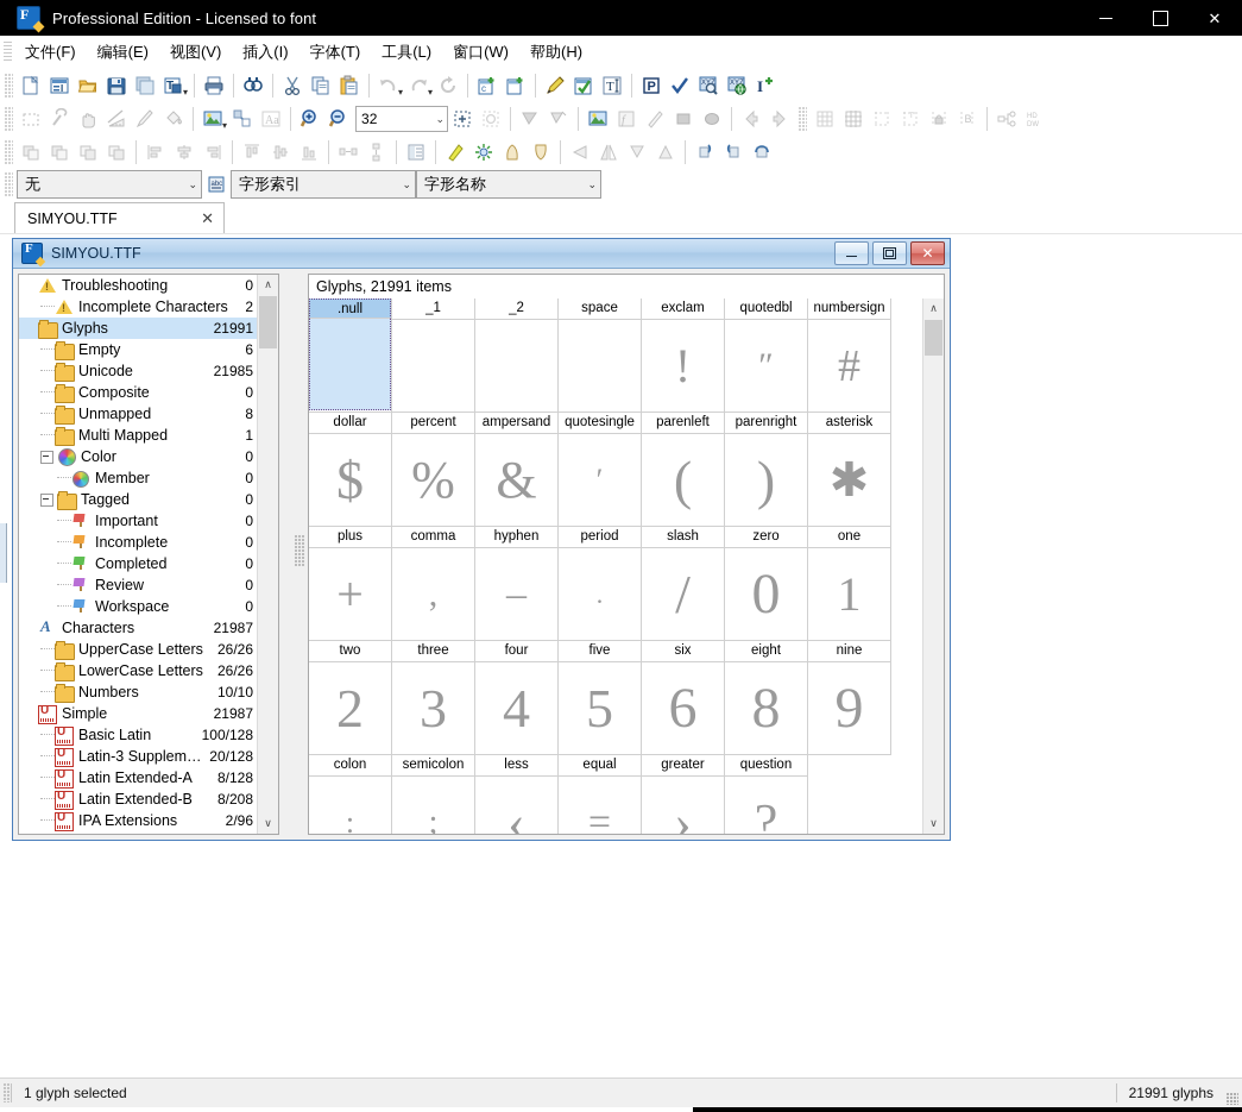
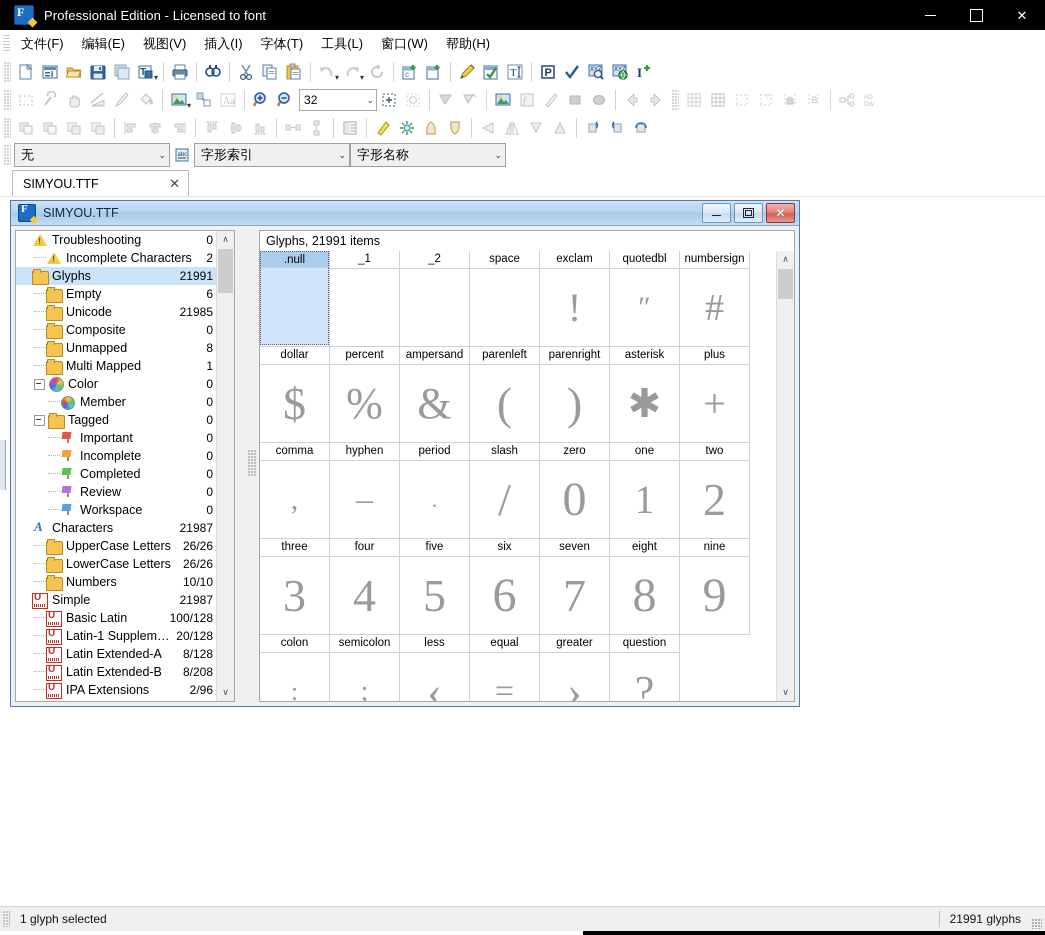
  Professional Edition - Licensed to font
  ✕
  文件(F)
  编辑(E)
  视图(V)
  插入(I)
  字体(T)
  工具(L)
  窗口(W)
  帮助(H)
  I
  T
  ▾
  ▾
  ▾
  c
  T
  P
  I
  ▾
  Aa
  32
  ⌄
  f
  B
  无
  ⌄
  字形索引
  ⌄
  字形名称
  ⌄
  SIMYOU.TTF
  ✕
  SIMYOU.TTF
  ✕
  Troubleshooting
  0
  Incomplete Characters
  2
  Glyphs
  21991
  Empty
  6
  Unicode
  21985
  Composite
  0
  Unmapped
  8
  Multi Mapped
  1
  Color
  0
  Member
  0
  Tagged
  0
  Important
  0
  Incomplete
  0
  Completed
  0
  Review
  0
  Workspace
  0
  A
  Characters
  21987
  UpperCase Letters
  26/26
  LowerCase Letters
  26/26
  Numbers
  10/10
  Simple
  21987
  Basic Latin
  100/128
- Latin-3 Supplem…
+ Latin-1 Supplem…
  20/128
  Latin Extended-A
  8/128
  Latin Extended-B
  8/208
  IPA Extensions
  2/96
  ∧
  ∨
  Glyphs, 21991 items
  .null
  _1
  _2
  space
  exclam
  !
  quotedbl
  ″
  numbersign
  #
  dollar
  $
  percent
  %
  ampersand
  &
- quotesingle
- ′
  parenleft
  (
  parenright
  )
  asterisk
  ✱
  plus
  +
  comma
  ,
  hyphen
  –
  period
  .
  slash
  /
  zero
  0
  one
  1
  two
  2
  three
  3
  four
  4
  five
  5
  six
  6
+ seven
+ 7
  eight
  8
  nine
  9
  colon
  :
  semicolon
  ;
  less
  ‹
  equal
  =
  greater
  ›
  question
  ?
  ∧
  ∨
  1 glyph selected
  21991 glyphs
